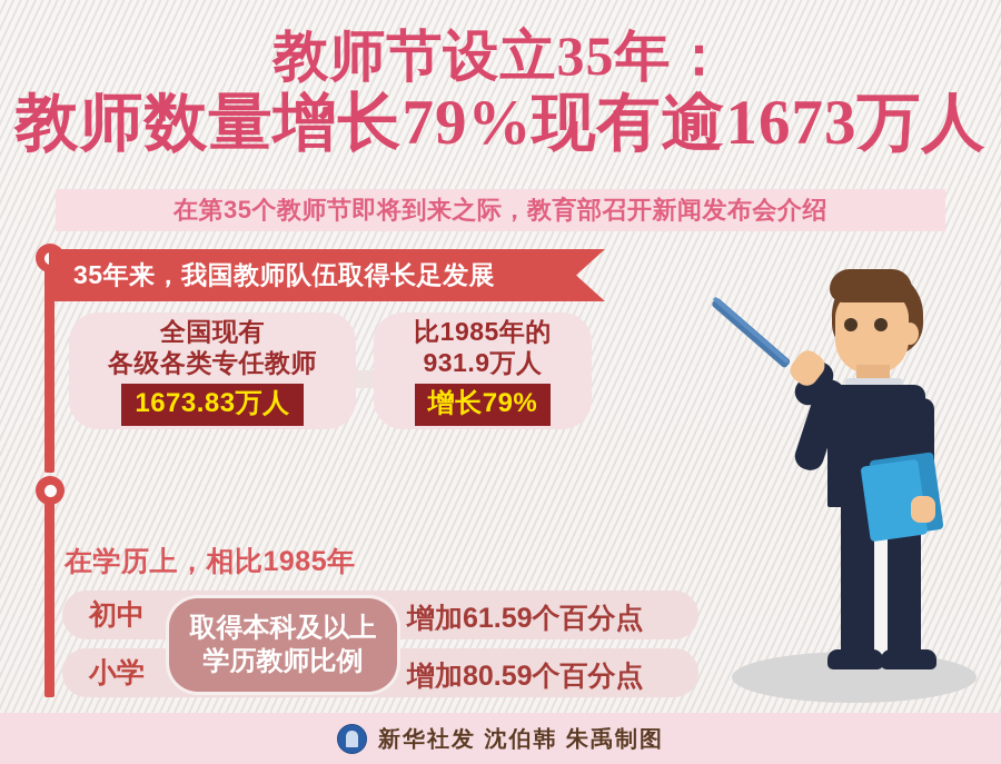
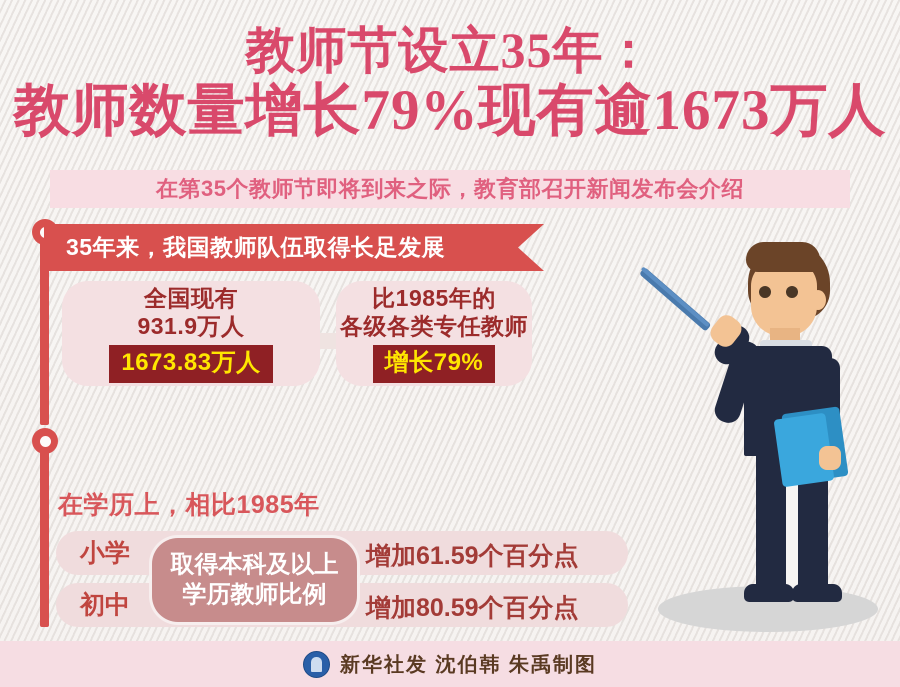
  教师节设立35年：
  教师数量增长79%现有逾1673万人
  在第35个教师节即将到来之际，教育部召开新闻发布会介绍
  35年来，我国教师队伍取得长足发展
  全国现有
- 各级各类专任教师
+ 931.9万人
  1673.83万人
  比1985年的
- 931.9万人
+ 各级各类专任教师
  增长79%
  在学历上，相比1985年
- 初中
+ 小学
  增加61.59个百分点
- 小学
+ 初中
  增加80.59个百分点
  取得本科及以上
  学历教师比例
  新华社发 沈伯韩 朱禹制图
